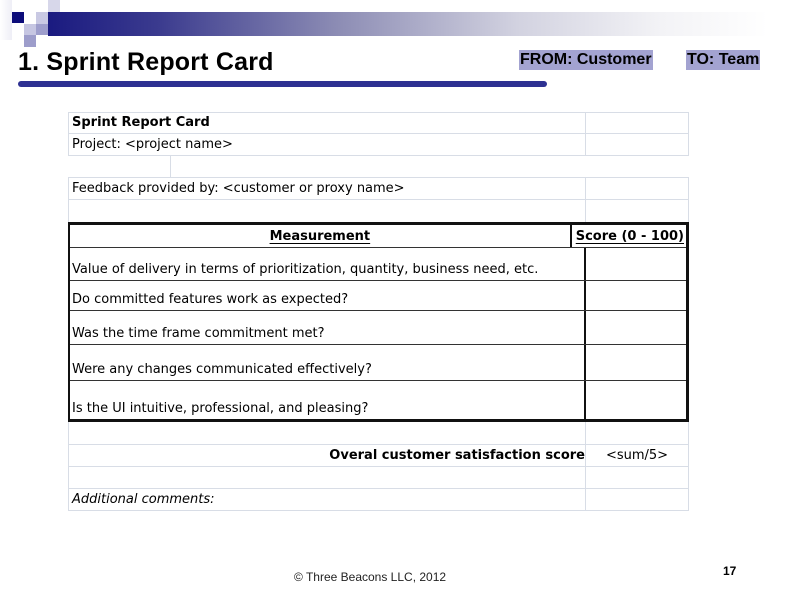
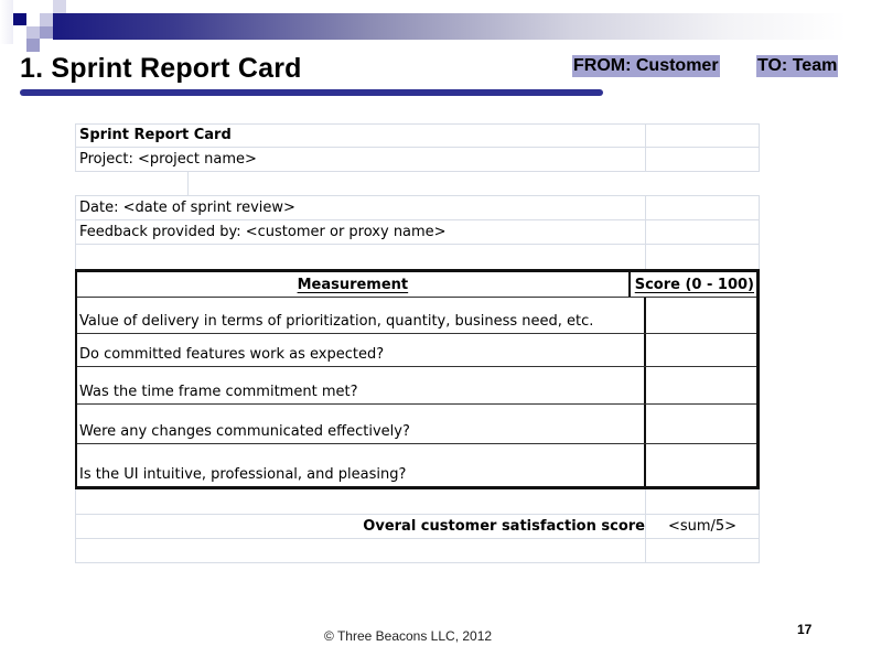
  1. Sprint Report Card
  FROM: Customer
  TO: Team
  Sprint Report Card
  Project: <project name>
+ Date: <date of sprint review>
  Feedback provided by: <customer or proxy name>
  Measurement
  Score (0 - 100)
  Value of delivery in terms of prioritization, quantity, business need, etc.
  Do committed features work as expected?
  Was the time frame commitment met?
  Were any changes communicated effectively?
  Is the UI intuitive, professional, and pleasing?
  Overal customer satisfaction score
  <sum/5>
- Additional comments:
  © Three Beacons LLC, 2012
  17
